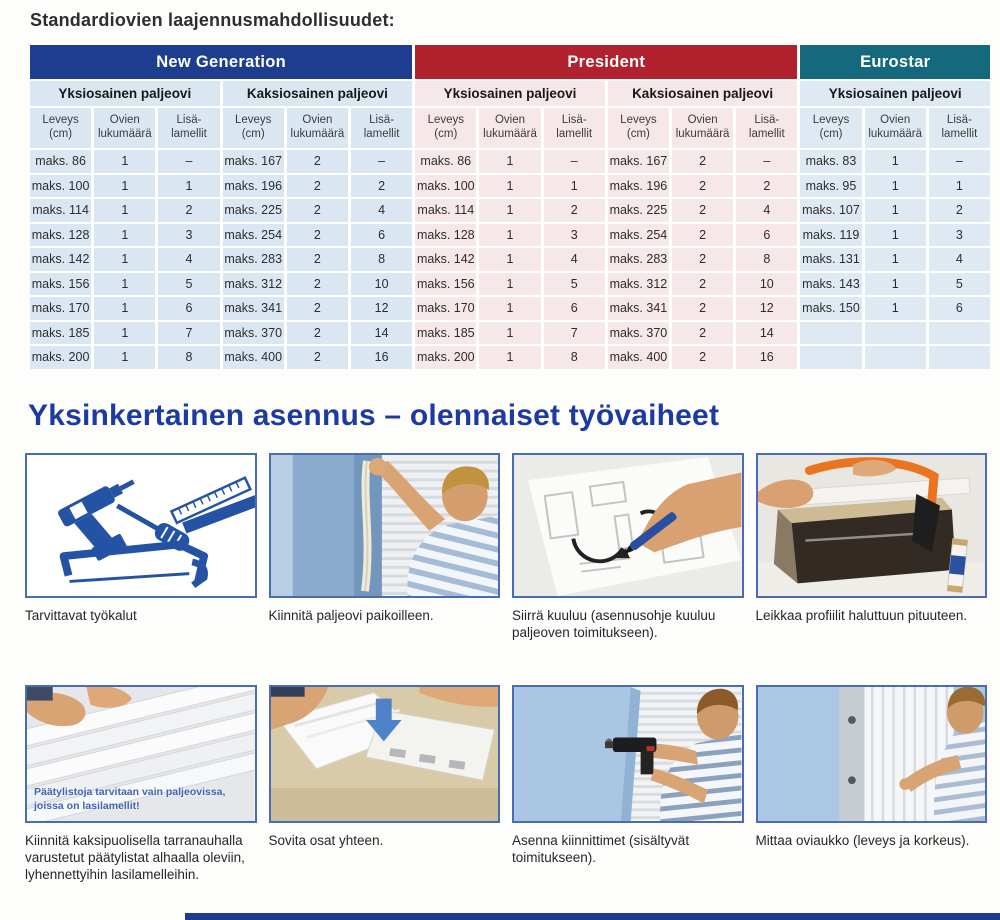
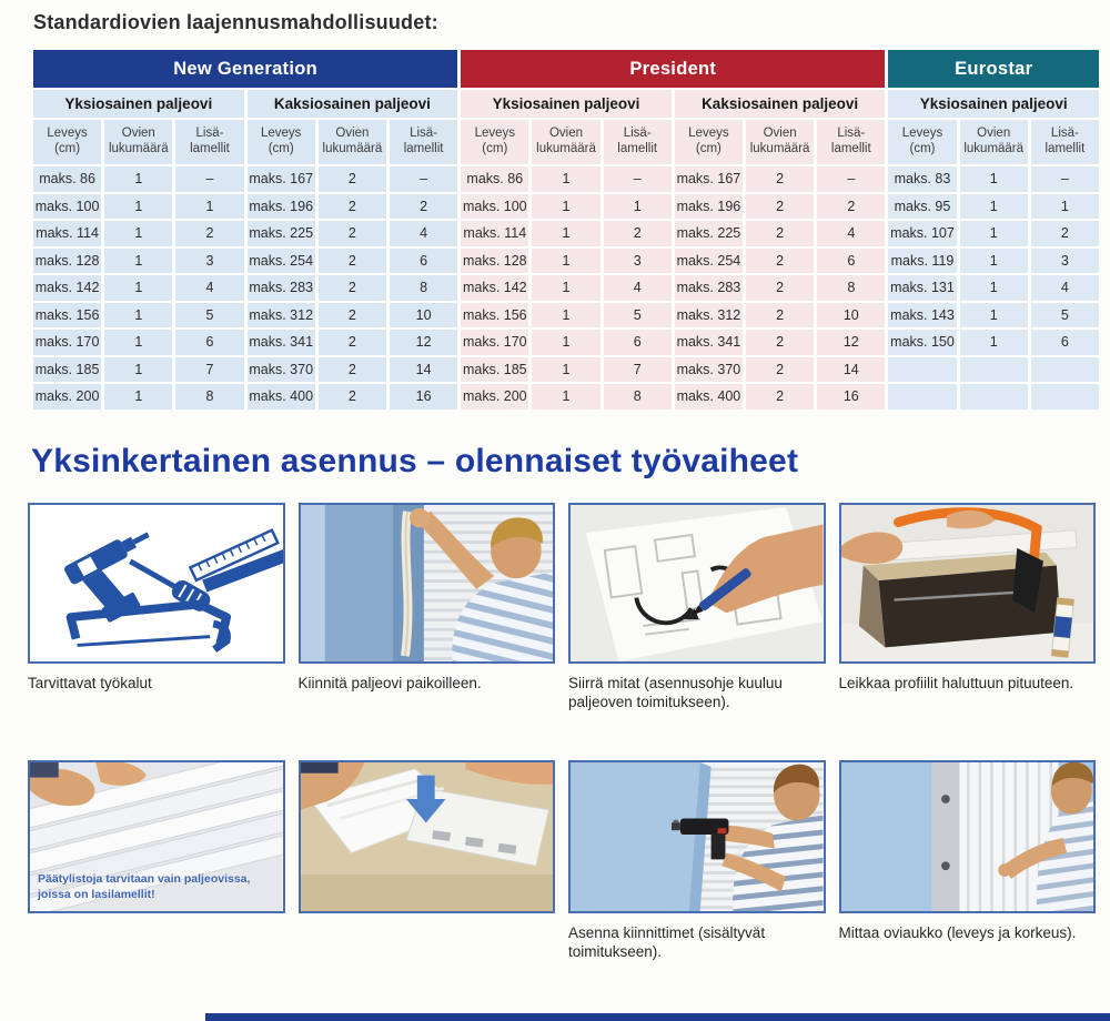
  Standardiovien laajennusmahdollisuudet:
  New Generation
  President
  Eurostar
  Yksiosainen paljeovi
  Kaksiosainen paljeovi
  Yksiosainen paljeovi
  Kaksiosainen paljeovi
  Yksiosainen paljeovi
  Leveys
  (cm)
  Ovien
  lukumäärä
  Lisä-
  lamellit
  Leveys
  (cm)
  Ovien
  lukumäärä
  Lisä-
  lamellit
  Leveys
  (cm)
  Ovien
  lukumäärä
  Lisä-
  lamellit
  Leveys
  (cm)
  Ovien
  lukumäärä
  Lisä-
  lamellit
  Leveys
  (cm)
  Ovien
  lukumäärä
  Lisä-
  lamellit
  maks. 86
  1
  –
  maks. 167
  2
  –
  maks. 86
  1
  –
  maks. 167
  2
  –
  maks. 83
  1
  –
  maks. 100
  1
  1
  maks. 196
  2
  2
  maks. 100
  1
  1
  maks. 196
  2
  2
  maks. 95
  1
  1
  maks. 114
  1
  2
  maks. 225
  2
  4
  maks. 114
  1
  2
  maks. 225
  2
  4
  maks. 107
  1
  2
  maks. 128
  1
  3
  maks. 254
  2
  6
  maks. 128
  1
  3
  maks. 254
  2
  6
  maks. 119
  1
  3
  maks. 142
  1
  4
  maks. 283
  2
  8
  maks. 142
  1
  4
  maks. 283
  2
  8
  maks. 131
  1
  4
  maks. 156
  1
  5
  maks. 312
  2
  10
  maks. 156
  1
  5
  maks. 312
  2
  10
  maks. 143
  1
  5
  maks. 170
  1
  6
  maks. 341
  2
  12
  maks. 170
  1
  6
  maks. 341
  2
  12
  maks. 150
  1
  6
  maks. 185
  1
  7
  maks. 370
  2
  14
  maks. 185
  1
  7
  maks. 370
  2
  14
  maks. 200
  1
  8
  maks. 400
  2
  16
  maks. 200
  1
  8
  maks. 400
  2
  16
  Yksinkertainen asennus – olennaiset työvaiheet
  Tarvittavat työkalut
  Kiinnitä paljeovi paikoilleen.
- Siirrä kuuluu (asennusohje kuuluu paljeoven toimitukseen).
+ Siirrä mitat (asennusohje kuuluu paljeoven toimitukseen).
  Leikkaa profiilit haluttuun pituuteen.
  Päätylistoja tarvitaan vain paljeovissa, joissa on lasilamellit!
- Kiinnitä kaksipuolisella tarranauhalla varustetut päätylistat alhaalla oleviin, lyhennettyihin lasilamelleihin.
- Sovita osat yhteen.
  Asenna kiinnittimet (sisältyvät toimitukseen).
  Mittaa oviaukko (leveys ja korkeus).
